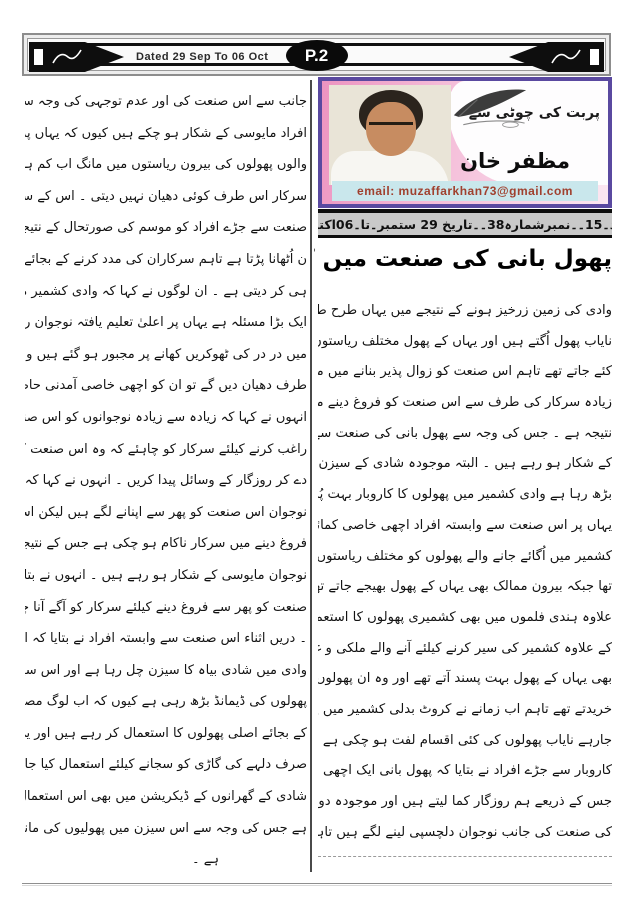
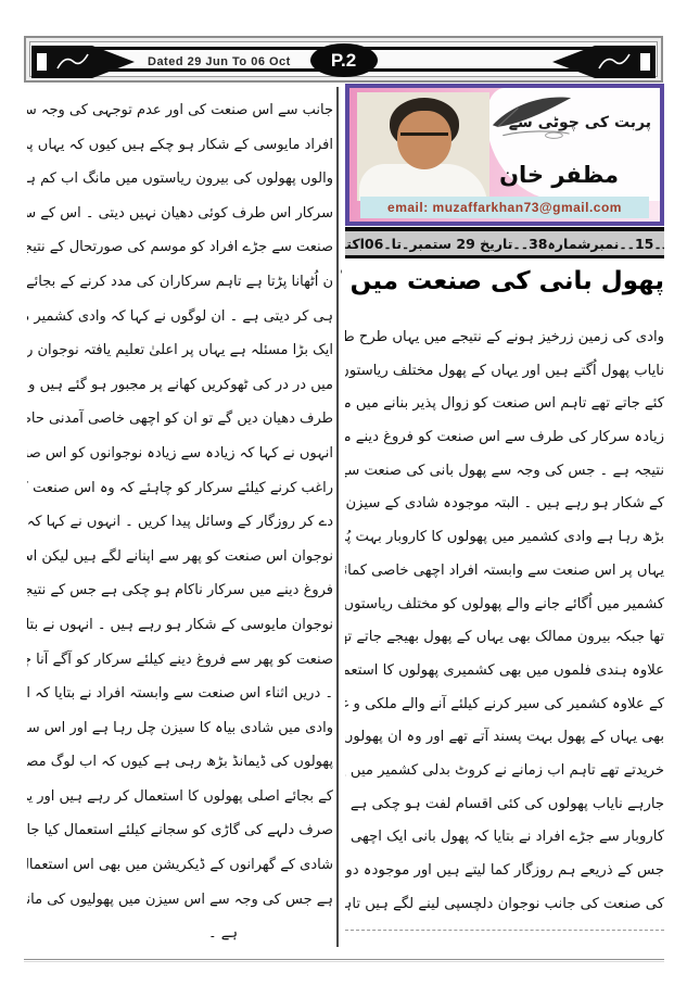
- Dated 29 Sep To 06 Oct
+ Dated 29 Jun To 06 Oct
  P.2
  پربت کی چوٹی سے
  مظفر خان
  email: muzaffarkhan73@gmail.com
  ۔15۔۔نمبرشمارہ38۔۔تاریخ 29 ستمبر۔تا۔06اکت
  جانب سے اس صنعت کی اور عدم توجہی کی وجہ س
  افراد مایوسی کے شکار ہو چکے ہیں کیوں کہ یہاں پ
  والوں پھولوں کی بیرون ریاستوں میں مانگ اب کم ہ
  سرکار اس طرف کوئی دھیان نہیں دیتی ۔ اس کے س
  صنعت سے جڑے افراد کو موسم کی صورتحال کے نتیج
  ن اُٹھانا پڑتا ہے تاہم سرکاران کی مدد کرنے کے بجائے
  ہی کر دیتی ہے ۔ ان لوگوں نے کہا کہ وادی کشمیر
  ایک بڑا مسئلہ ہے یہاں پر اعلیٰ تعلیم یافتہ نوجوان ر
  میں در در کی ٹھوکریں کھانے پر مجبور ہو گئے ہیں و
  طرف دھیان دیں گے تو ان کو اچھی خاصی آمدنی حا
  انہوں نے کہا کہ زیادہ سے زیادہ نوجوانوں کو اس صن
  راغب کرنے کیلئے سرکار کو چاہئے کہ وہ اس صنعت
  دے کر روزگار کے وسائل پیدا کریں ۔ انہوں نے کہا کہ
  نوجوان اس صنعت کو پھر سے اپنانے لگے ہیں لیکن ا
  فروغ دینے میں سرکار ناکام ہو چکی ہے جس کے نتیج
  نوجوان مایوسی کے شکار ہو رہے ہیں ۔ انہوں نے بتا
  صنعت کو پھر سے فروغ دینے کیلئے سرکار کو آگے آنا چ
  ۔ دریں اثناء اس صنعت سے وابستہ افراد نے بتایا کہ ا
  وادی میں شادی بیاہ کا سیزن چل رہا ہے اور اس س
  پھولوں کی ڈیمانڈ بڑھ رہی ہے کیوں کہ اب لوگ مص
  کے بجائے اصلی پھولوں کا استعمال کر رہے ہیں اور ی
  صرف دلہے کی گاڑی کو سجانے کیلئے استعمال کیا جا
  شادی کے گھرانوں کے ڈیکریشن میں بھی اس استعما
  ہے جس کی وجہ سے اس سیزن میں پھولیوں کی مان
  ہے ۔
  وادی کی زمین زرخیز ہونے کے نتیجے میں یہاں طرح ط
  نایاب پھول اُگتے ہیں اور یہاں کے پھول مختلف ریاستو
  کئے جاتے تھے تاہم اس صنعت کو زوال پذیر بنانے میں م
  زیادہ سرکار کی طرف سے اس صنعت کو فروغ دینے م
  کے شکار ہو رہے ہیں ۔ البتہ موجودہ شادی کے سیزن
  بڑھ رہا ہے وادی کشمیر میں پھولوں کا کاروبار بہت پُ
  یہاں پر اس صنعت سے وابستہ افراد اچھی خاصی کمائ
  کشمیر میں اُگائے جانے والے پھولوں کو مختلف ریاستوں
  تھا جبکہ بیرون ممالک بھی یہاں کے پھول بھیجے جاتے تھ
  علاوہ ہندی فلموں میں بھی کشمیری پھولوں کا استعم
  کے علاوہ کشمیر کی سیر کرنے کیلئے آنے والے ملکی و غ
  بھی یہاں کے پھول بہت پسند آتے تھے اور وہ ان پھولوں
  خریدتے تھے تاہم اب زمانے نے کروٹ بدلی کشمیر میں
  جارہے نایاب پھولوں کی کئی اقسام لفت ہو چکی ہے
  کاروبار سے جڑے افراد نے بتایا کہ پھول بانی ایک اچھی
  جس کے ذریعے ہم روزگار کما لیتے ہیں اور موجودہ دو
  کی صنعت کی جانب نوجوان دلچسپی لینے لگے ہیں تاہ
